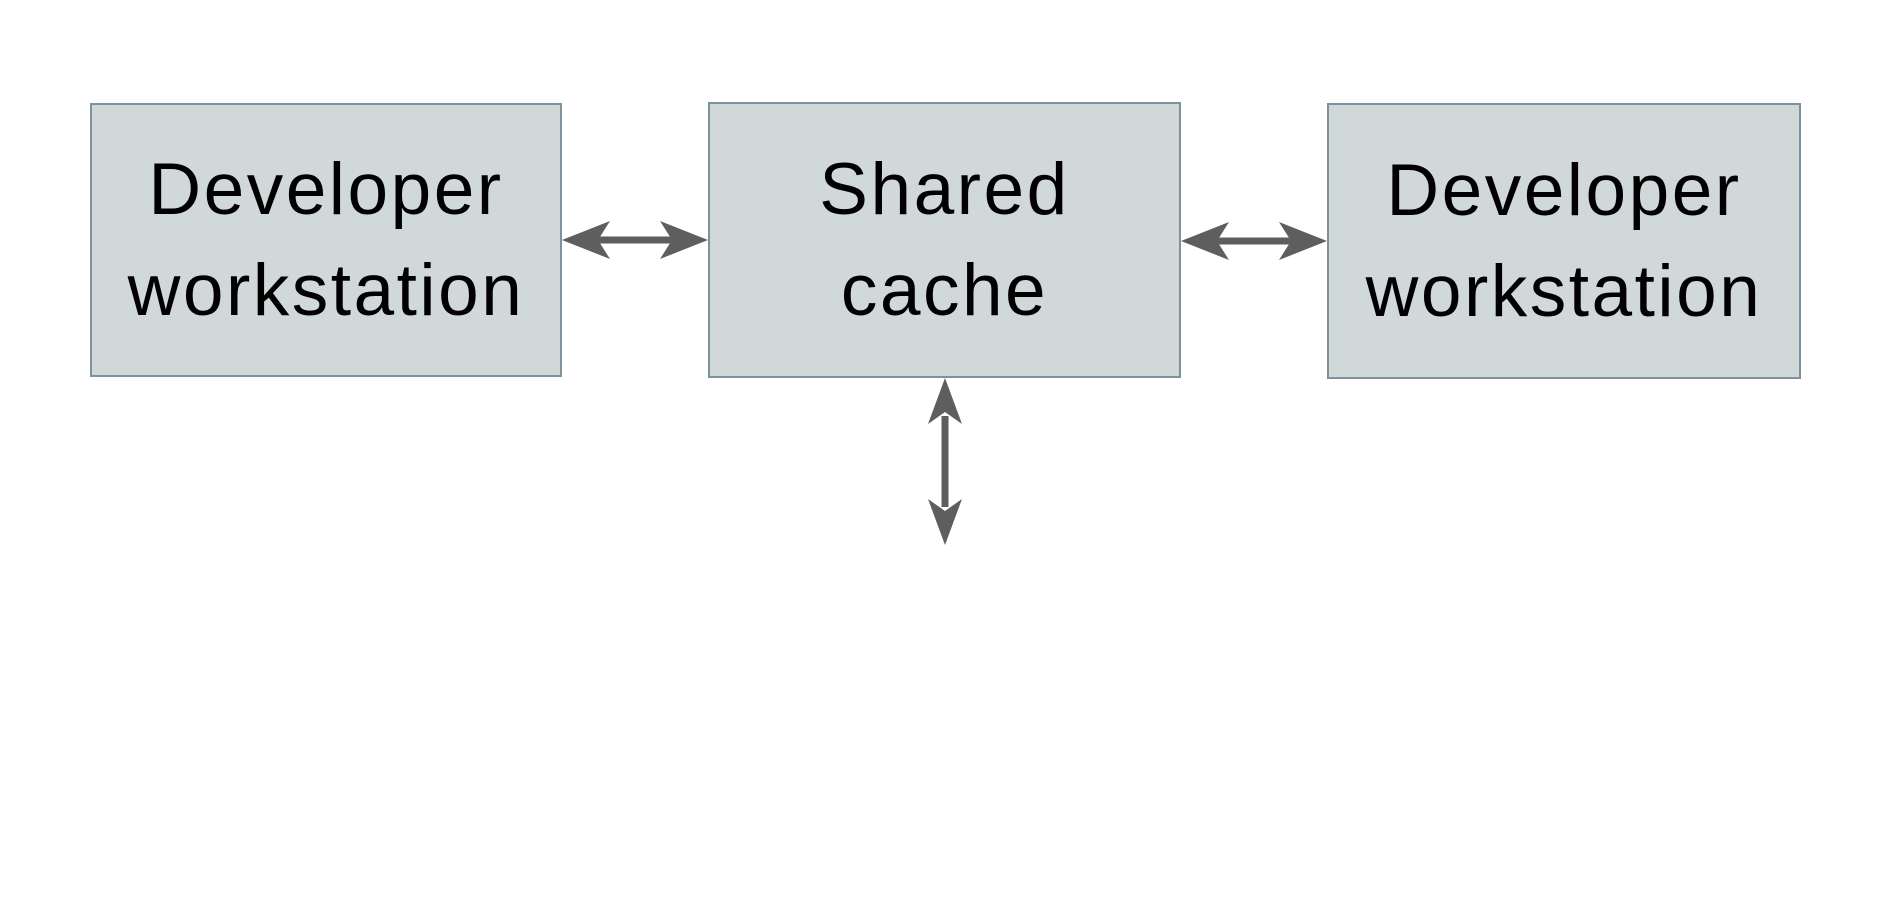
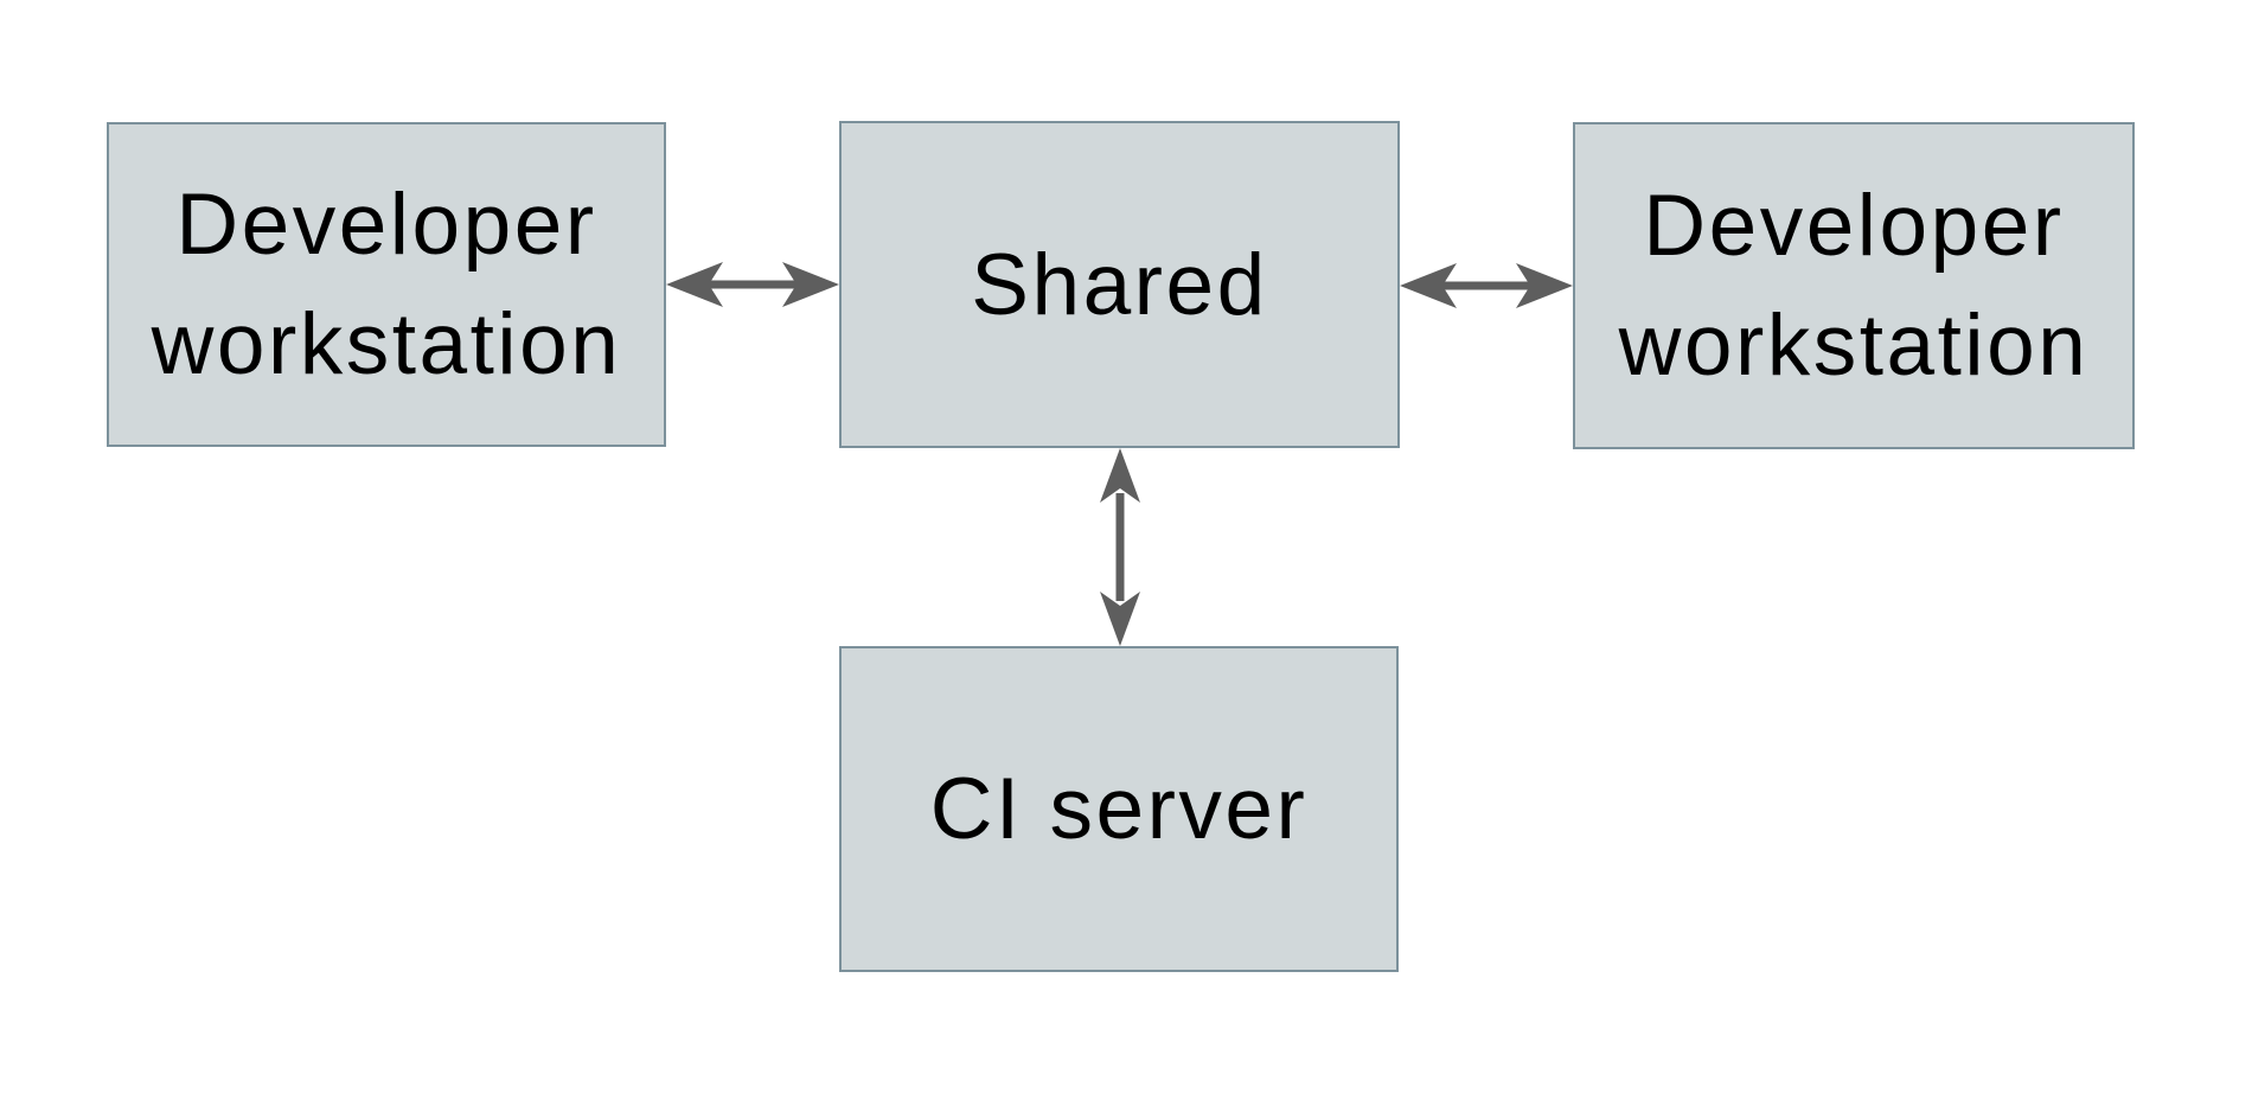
  Developer
  workstation
  Shared
- cache
  Developer
  workstation
+ CI server
